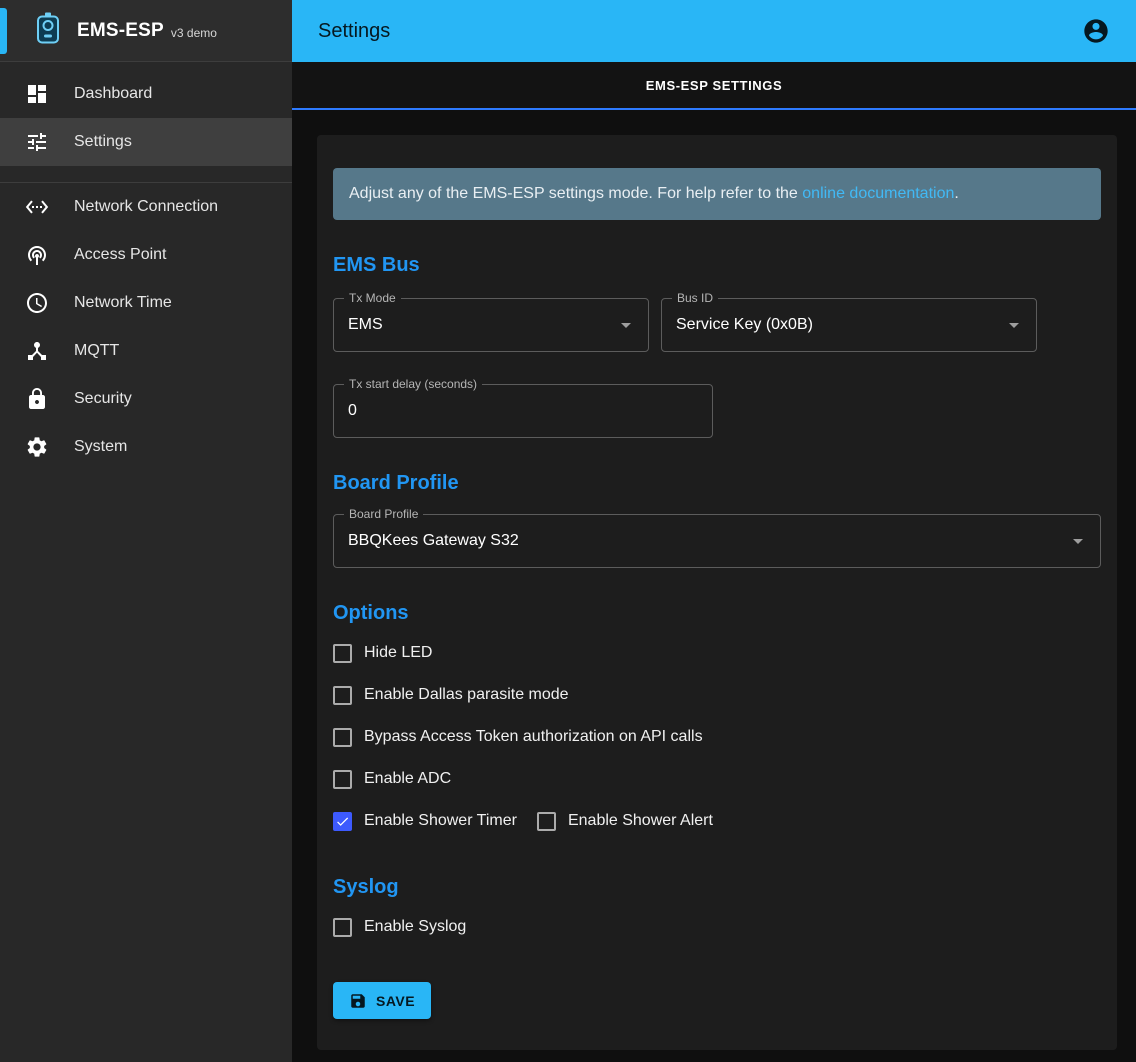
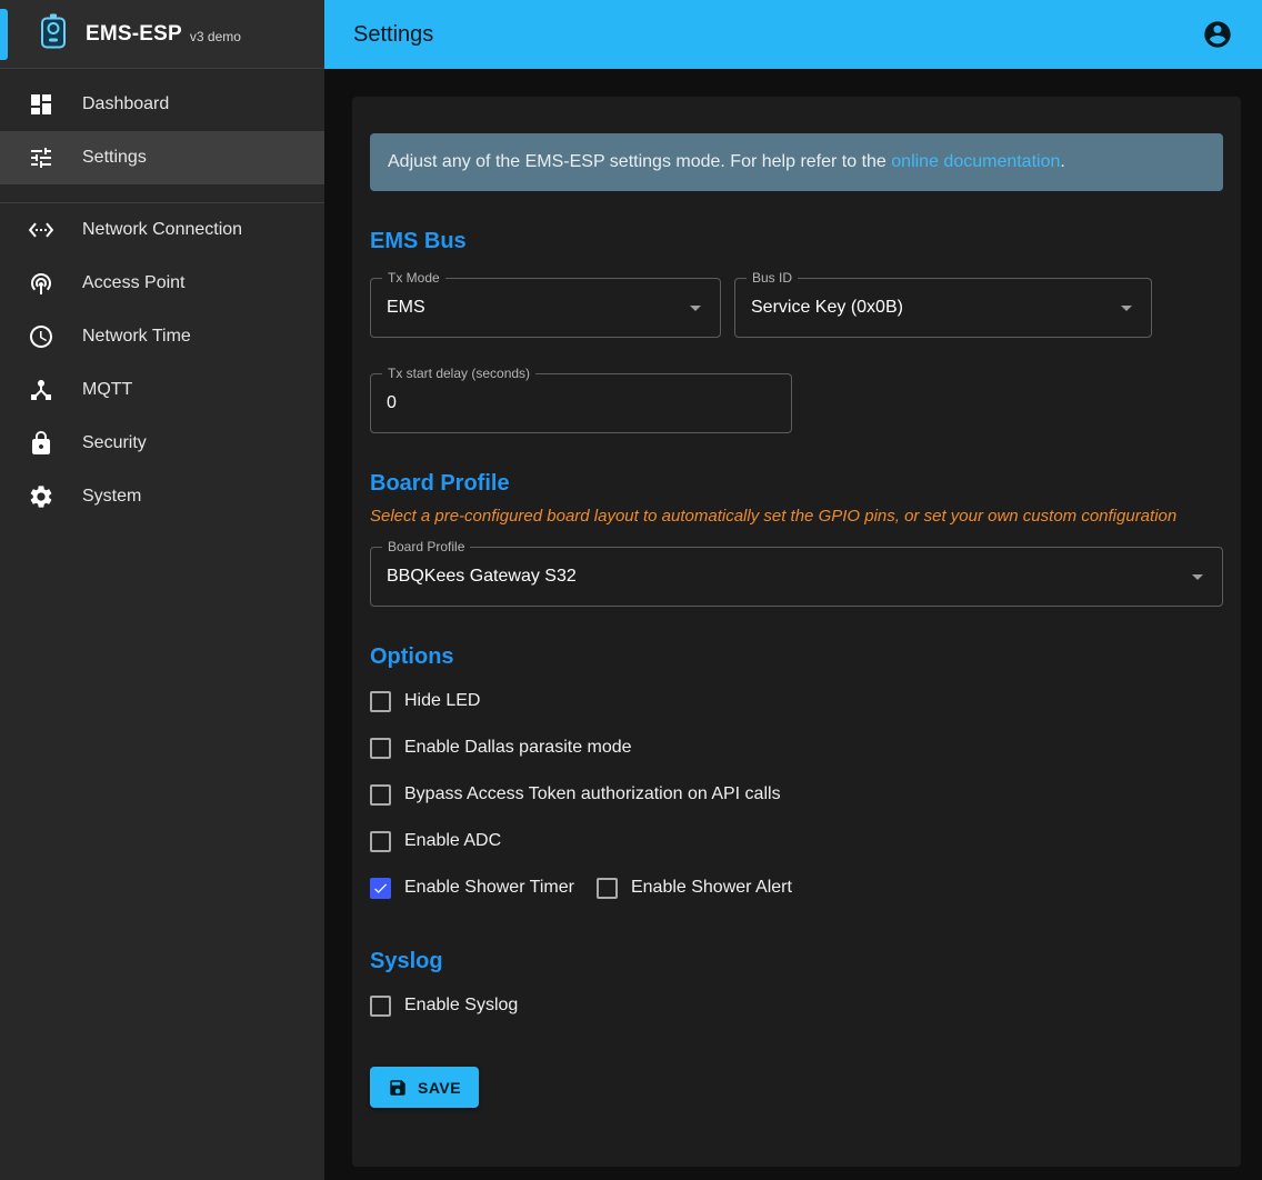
  EMS-ESP
  v3 demo
  Dashboard
  Settings
  Network Connection
  Access Point
  Network Time
  MQTT
  Security
  System
  Settings
- EMS-ESP SETTINGS
  Adjust any of the EMS-ESP settings mode. For help refer to the online documentation.
  EMS Bus
  Tx Mode
  EMS
  Bus ID
  Service Key (0x0B)
  Tx start delay (seconds)
  0
  Board Profile
+ Select a pre-configured board layout to automatically set the GPIO pins, or set your own custom configuration
  Board Profile
  BBQKees Gateway S32
  Options
  Hide LED
  Enable Dallas parasite mode
  Bypass Access Token authorization on API calls
  Enable ADC
  Enable Shower Timer
  Enable Shower Alert
  Syslog
  Enable Syslog
  SAVE
